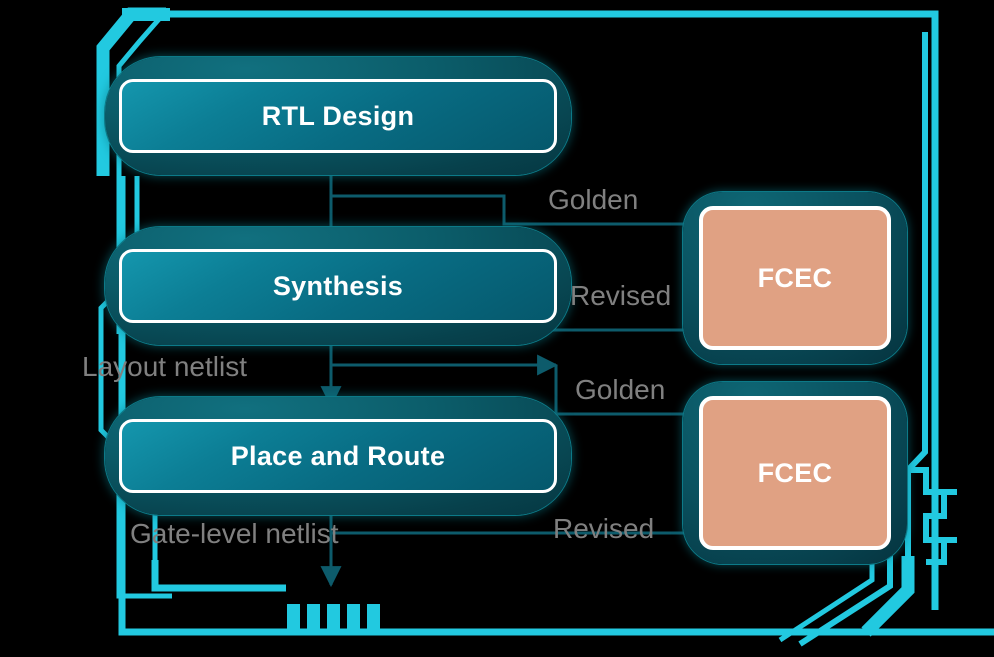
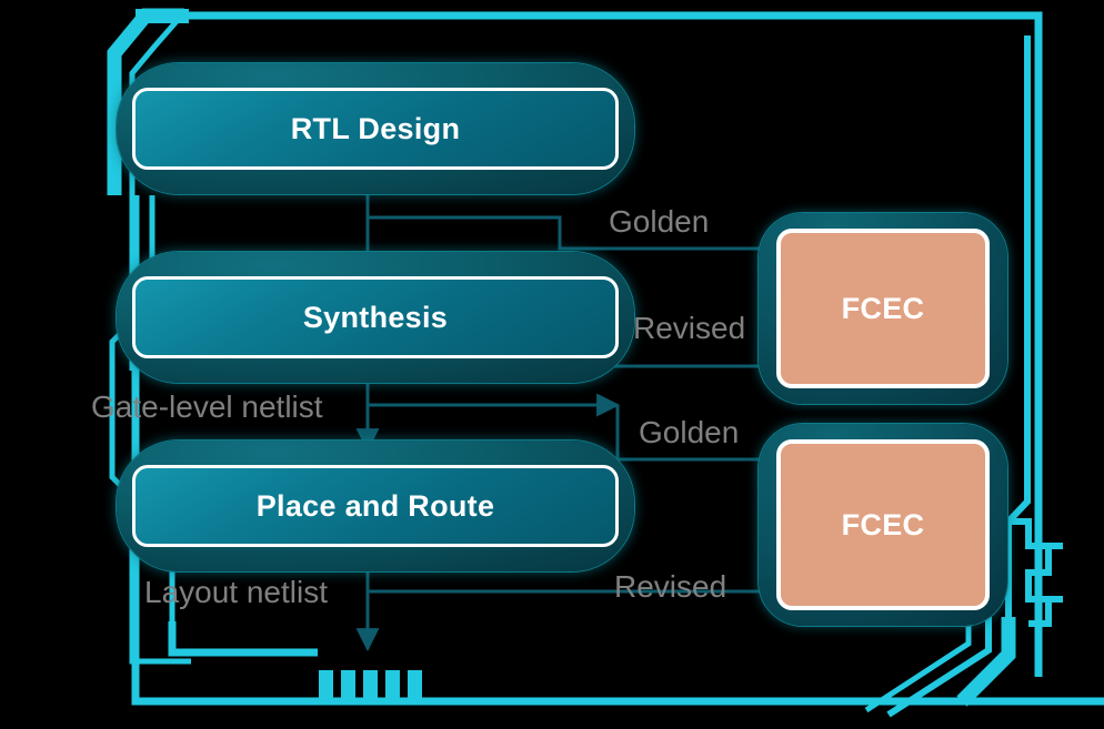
  RTL Design
  Synthesis
  Place and Route
  FCEC
  FCEC
  Golden
  Revised
- Layout netlist
+ Gate-level netlist
  Golden
- Gate-level netlist
+ Layout netlist
  Revised
